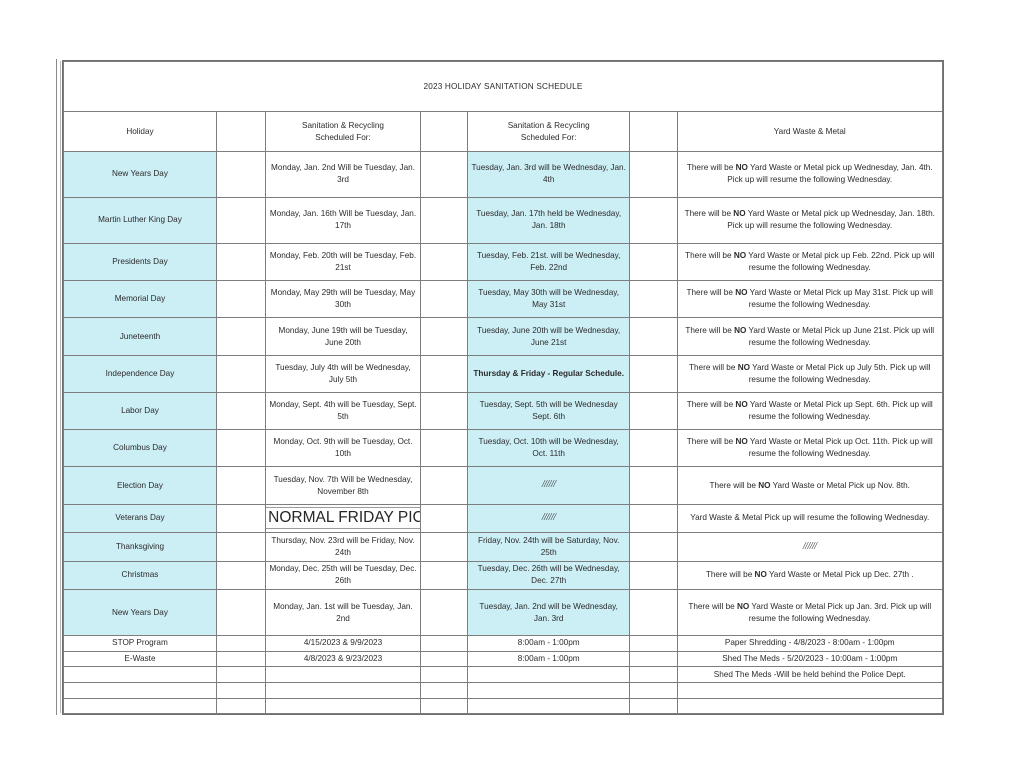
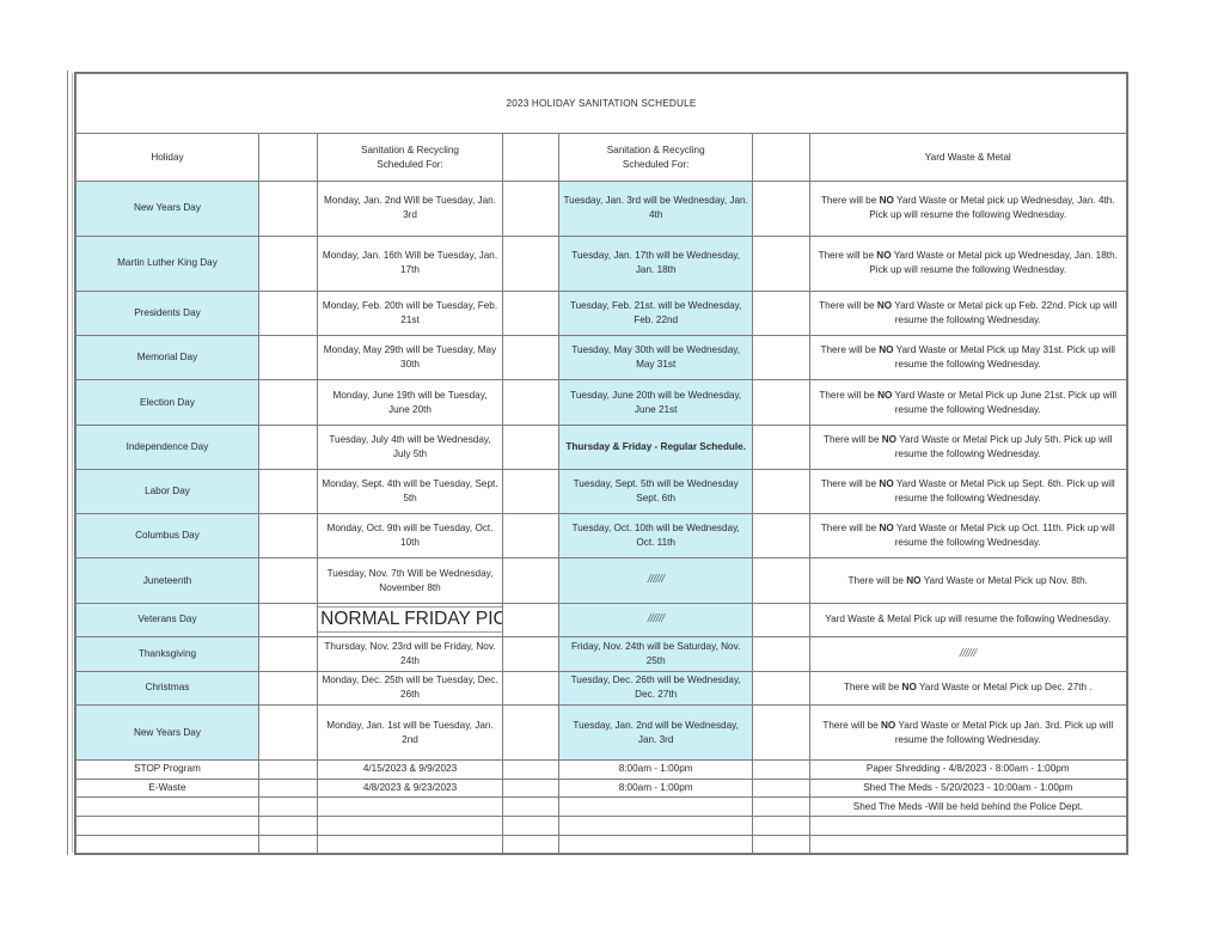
  2023 HOLIDAY SANITATION SCHEDULE
  Holiday		Sanitation & Recycling Scheduled For:		Sanitation & Recycling Scheduled For:		Yard Waste & Metal
  New Years Day		Monday, Jan. 2nd Will be Tuesday, Jan. 3rd		Tuesday, Jan. 3rd will be Wednesday, Jan. 4th		There will be NO Yard Waste or Metal pick up Wednesday, Jan. 4th. Pick up will resume the following Wednesday.
- Martin Luther King Day		Monday, Jan. 16th Will be Tuesday, Jan. 17th		Tuesday, Jan. 17th held be Wednesday, Jan. 18th		There will be NO Yard Waste or Metal pick up Wednesday, Jan. 18th. Pick up will resume the following Wednesday.
+ Martin Luther King Day		Monday, Jan. 16th Will be Tuesday, Jan. 17th		Tuesday, Jan. 17th will be Wednesday, Jan. 18th		There will be NO Yard Waste or Metal pick up Wednesday, Jan. 18th. Pick up will resume the following Wednesday.
  Presidents Day		Monday, Feb. 20th will be Tuesday, Feb. 21st		Tuesday, Feb. 21st. will be Wednesday, Feb. 22nd		There will be NO Yard Waste or Metal pick up Feb. 22nd. Pick up will resume the following Wednesday.
  Memorial Day		Monday, May 29th will be Tuesday, May 30th		Tuesday, May 30th will be Wednesday, May 31st		There will be NO Yard Waste or Metal Pick up May 31st. Pick up will resume the following Wednesday.
- Juneteenth		Monday, June 19th will be Tuesday, June 20th		Tuesday, June 20th will be Wednesday, June 21st		There will be NO Yard Waste or Metal Pick up June 21st. Pick up will resume the following Wednesday.
+ Election Day		Monday, June 19th will be Tuesday, June 20th		Tuesday, June 20th will be Wednesday, June 21st		There will be NO Yard Waste or Metal Pick up June 21st. Pick up will resume the following Wednesday.
  Independence Day		Tuesday, July 4th will be Wednesday, July 5th		Thursday & Friday - Regular Schedule.		There will be NO Yard Waste or Metal Pick up July 5th. Pick up will resume the following Wednesday.
  Labor Day		Monday, Sept. 4th will be Tuesday, Sept. 5th		Tuesday, Sept. 5th will be Wednesday Sept. 6th		There will be NO Yard Waste or Metal Pick up Sept. 6th. Pick up will resume the following Wednesday.
  Columbus Day		Monday, Oct. 9th will be Tuesday, Oct. 10th		Tuesday, Oct. 10th will be Wednesday, Oct. 11th		There will be NO Yard Waste or Metal Pick up Oct. 11th. Pick up will resume the following Wednesday.
- Election Day		Tuesday, Nov. 7th Will be Wednesday, November 8th		//////		There will be NO Yard Waste or Metal Pick up Nov. 8th.
+ Juneteenth		Tuesday, Nov. 7th Will be Wednesday, November 8th		//////		There will be NO Yard Waste or Metal Pick up Nov. 8th.
  Veterans Day		NORMAL FRIDAY PIC		//////		Yard Waste & Metal Pick up will resume the following Wednesday.
  Thanksgiving		Thursday, Nov. 23rd will be Friday, Nov. 24th		Friday, Nov. 24th will be Saturday, Nov. 25th		//////
  Christmas		Monday, Dec. 25th will be Tuesday, Dec. 26th		Tuesday, Dec. 26th will be Wednesday, Dec. 27th		There will be NO Yard Waste or Metal Pick up Dec. 27th .
  New Years Day		Monday, Jan. 1st will be Tuesday, Jan. 2nd		Tuesday, Jan. 2nd will be Wednesday, Jan. 3rd		There will be NO Yard Waste or Metal Pick up Jan. 3rd. Pick up will resume the following Wednesday.
  STOP Program		4/15/2023 & 9/9/2023		8:00am - 1:00pm		Paper Shredding - 4/8/2023 - 8:00am - 1:00pm
  E-Waste		4/8/2023 & 9/23/2023		8:00am - 1:00pm		Shed The Meds - 5/20/2023 - 10:00am - 1:00pm
  						Shed The Meds -Will be held behind the Police Dept.
